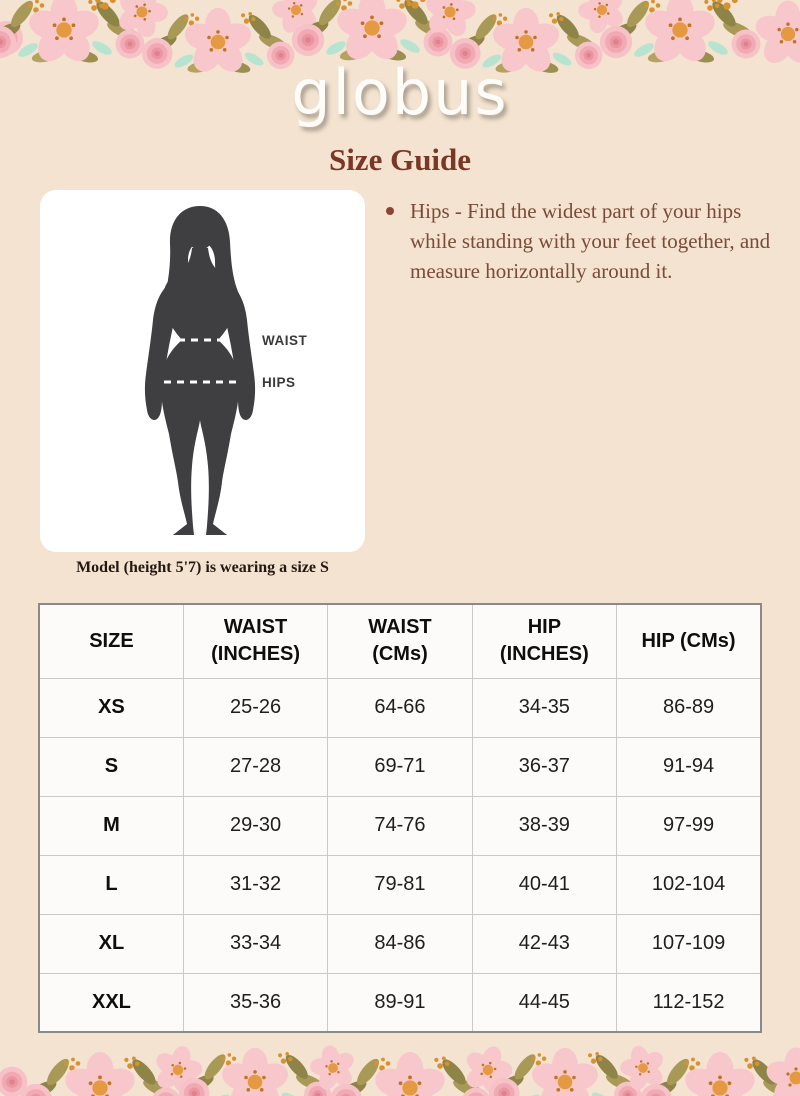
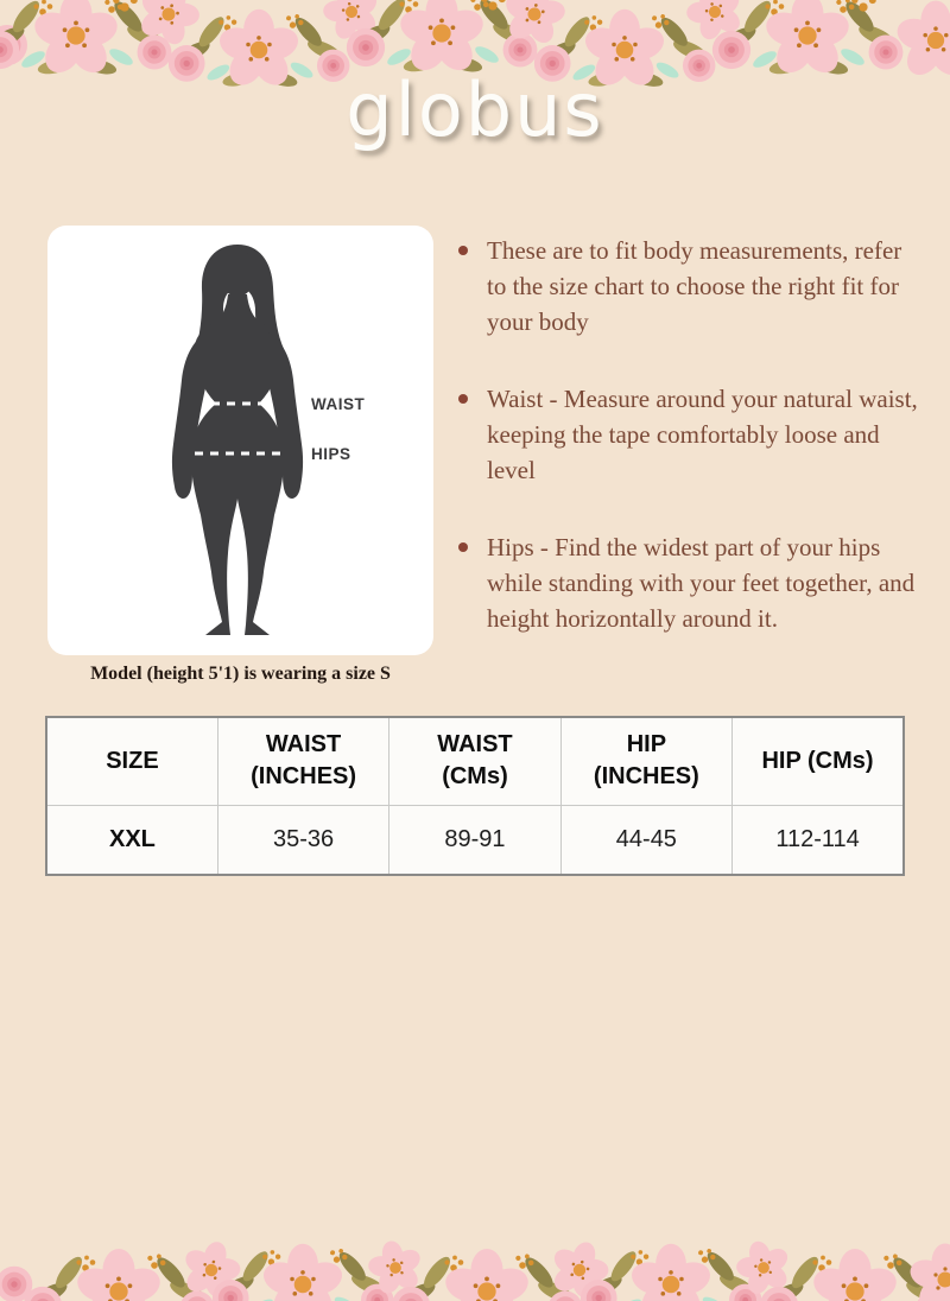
  globus
- Size Guide
  WAIST
  HIPS
- Model (height 5'7) is wearing a size S
+ Model (height 5'1) is wearing a size S
+ These are to fit body measurements, refer to the size chart to choose the right fit for your body
+ Waist - Measure around your natural waist, keeping the tape comfortably loose and level
- Hips - Find the widest part of your hips while standing with your feet together, and measure horizontally around it.
+ Hips - Find the widest part of your hips while standing with your feet together, and height horizontally around it.
  SIZE	WAIST (INCHES)	WAIST (CMs)	HIP (INCHES)	HIP (CMs)
- XS	25-26	64-66	34-35	86-89
- S	27-28	69-71	36-37	91-94
- M	29-30	74-76	38-39	97-99
- L	31-32	79-81	40-41	102-104
- XL	33-34	84-86	42-43	107-109
- XXL	35-36	89-91	44-45	112-152
+ XXL	35-36	89-91	44-45	112-114
